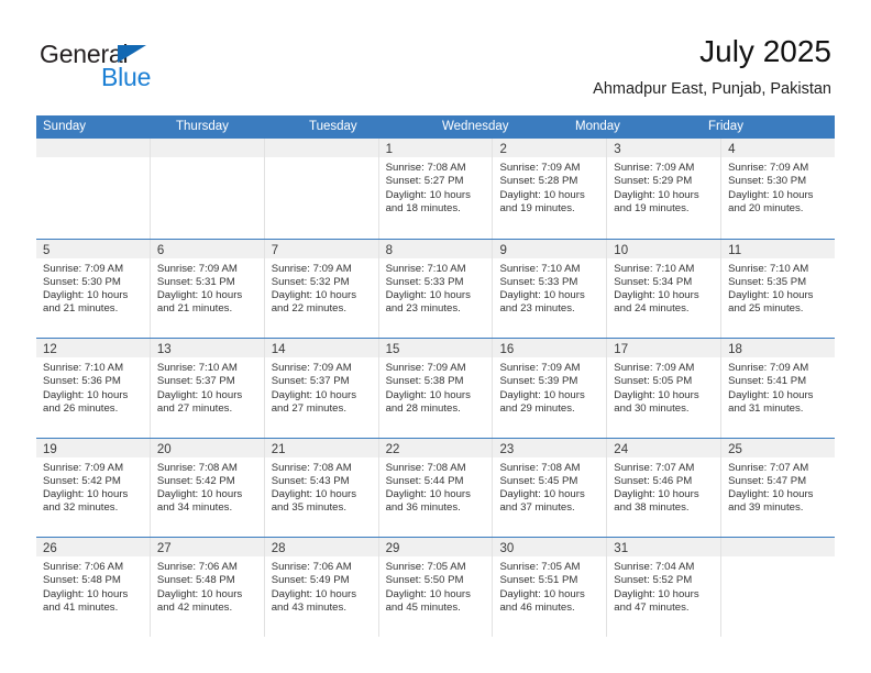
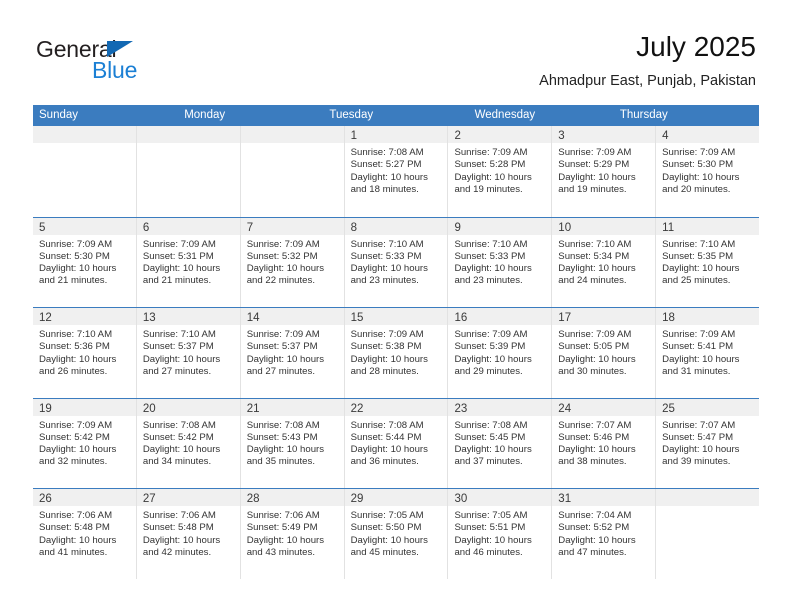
  General
  Blue
  July 2025
  Ahmadpur East, Punjab, Pakistan
  Sunday
- Thursday
+ Monday
  Tuesday
  Wednesday
- Monday
+ Thursday
- Friday
  1
  Sunrise: 7:08 AM
  Sunset: 5:27 PM
  Daylight: 10 hours
  and 18 minutes.
  2
  Sunrise: 7:09 AM
  Sunset: 5:28 PM
  Daylight: 10 hours
  and 19 minutes.
  3
  Sunrise: 7:09 AM
  Sunset: 5:29 PM
  Daylight: 10 hours
  and 19 minutes.
  4
  Sunrise: 7:09 AM
  Sunset: 5:30 PM
  Daylight: 10 hours
  and 20 minutes.
  5
  Sunrise: 7:09 AM
  Sunset: 5:30 PM
  Daylight: 10 hours
  and 21 minutes.
  6
  Sunrise: 7:09 AM
  Sunset: 5:31 PM
  Daylight: 10 hours
  and 21 minutes.
  7
  Sunrise: 7:09 AM
  Sunset: 5:32 PM
  Daylight: 10 hours
  and 22 minutes.
  8
  Sunrise: 7:10 AM
  Sunset: 5:33 PM
  Daylight: 10 hours
  and 23 minutes.
  9
  Sunrise: 7:10 AM
  Sunset: 5:33 PM
  Daylight: 10 hours
  and 23 minutes.
  10
  Sunrise: 7:10 AM
  Sunset: 5:34 PM
  Daylight: 10 hours
  and 24 minutes.
  11
  Sunrise: 7:10 AM
  Sunset: 5:35 PM
  Daylight: 10 hours
  and 25 minutes.
  12
  Sunrise: 7:10 AM
  Sunset: 5:36 PM
  Daylight: 10 hours
  and 26 minutes.
  13
  Sunrise: 7:10 AM
  Sunset: 5:37 PM
  Daylight: 10 hours
  and 27 minutes.
  14
  Sunrise: 7:09 AM
  Sunset: 5:37 PM
  Daylight: 10 hours
  and 27 minutes.
  15
  Sunrise: 7:09 AM
  Sunset: 5:38 PM
  Daylight: 10 hours
  and 28 minutes.
  16
  Sunrise: 7:09 AM
  Sunset: 5:39 PM
  Daylight: 10 hours
  and 29 minutes.
  17
  Sunrise: 7:09 AM
  Sunset: 5:05 PM
  Daylight: 10 hours
  and 30 minutes.
  18
  Sunrise: 7:09 AM
  Sunset: 5:41 PM
  Daylight: 10 hours
  and 31 minutes.
  19
  Sunrise: 7:09 AM
  Sunset: 5:42 PM
  Daylight: 10 hours
  and 32 minutes.
  20
  Sunrise: 7:08 AM
  Sunset: 5:42 PM
  Daylight: 10 hours
  and 34 minutes.
  21
  Sunrise: 7:08 AM
  Sunset: 5:43 PM
  Daylight: 10 hours
  and 35 minutes.
  22
  Sunrise: 7:08 AM
  Sunset: 5:44 PM
  Daylight: 10 hours
  and 36 minutes.
  23
  Sunrise: 7:08 AM
  Sunset: 5:45 PM
  Daylight: 10 hours
  and 37 minutes.
  24
  Sunrise: 7:07 AM
  Sunset: 5:46 PM
  Daylight: 10 hours
  and 38 minutes.
  25
  Sunrise: 7:07 AM
  Sunset: 5:47 PM
  Daylight: 10 hours
  and 39 minutes.
  26
  Sunrise: 7:06 AM
  Sunset: 5:48 PM
  Daylight: 10 hours
  and 41 minutes.
  27
  Sunrise: 7:06 AM
  Sunset: 5:48 PM
  Daylight: 10 hours
  and 42 minutes.
  28
  Sunrise: 7:06 AM
  Sunset: 5:49 PM
  Daylight: 10 hours
  and 43 minutes.
  29
  Sunrise: 7:05 AM
  Sunset: 5:50 PM
  Daylight: 10 hours
  and 45 minutes.
  30
  Sunrise: 7:05 AM
  Sunset: 5:51 PM
  Daylight: 10 hours
  and 46 minutes.
  31
  Sunrise: 7:04 AM
  Sunset: 5:52 PM
  Daylight: 10 hours
  and 47 minutes.
